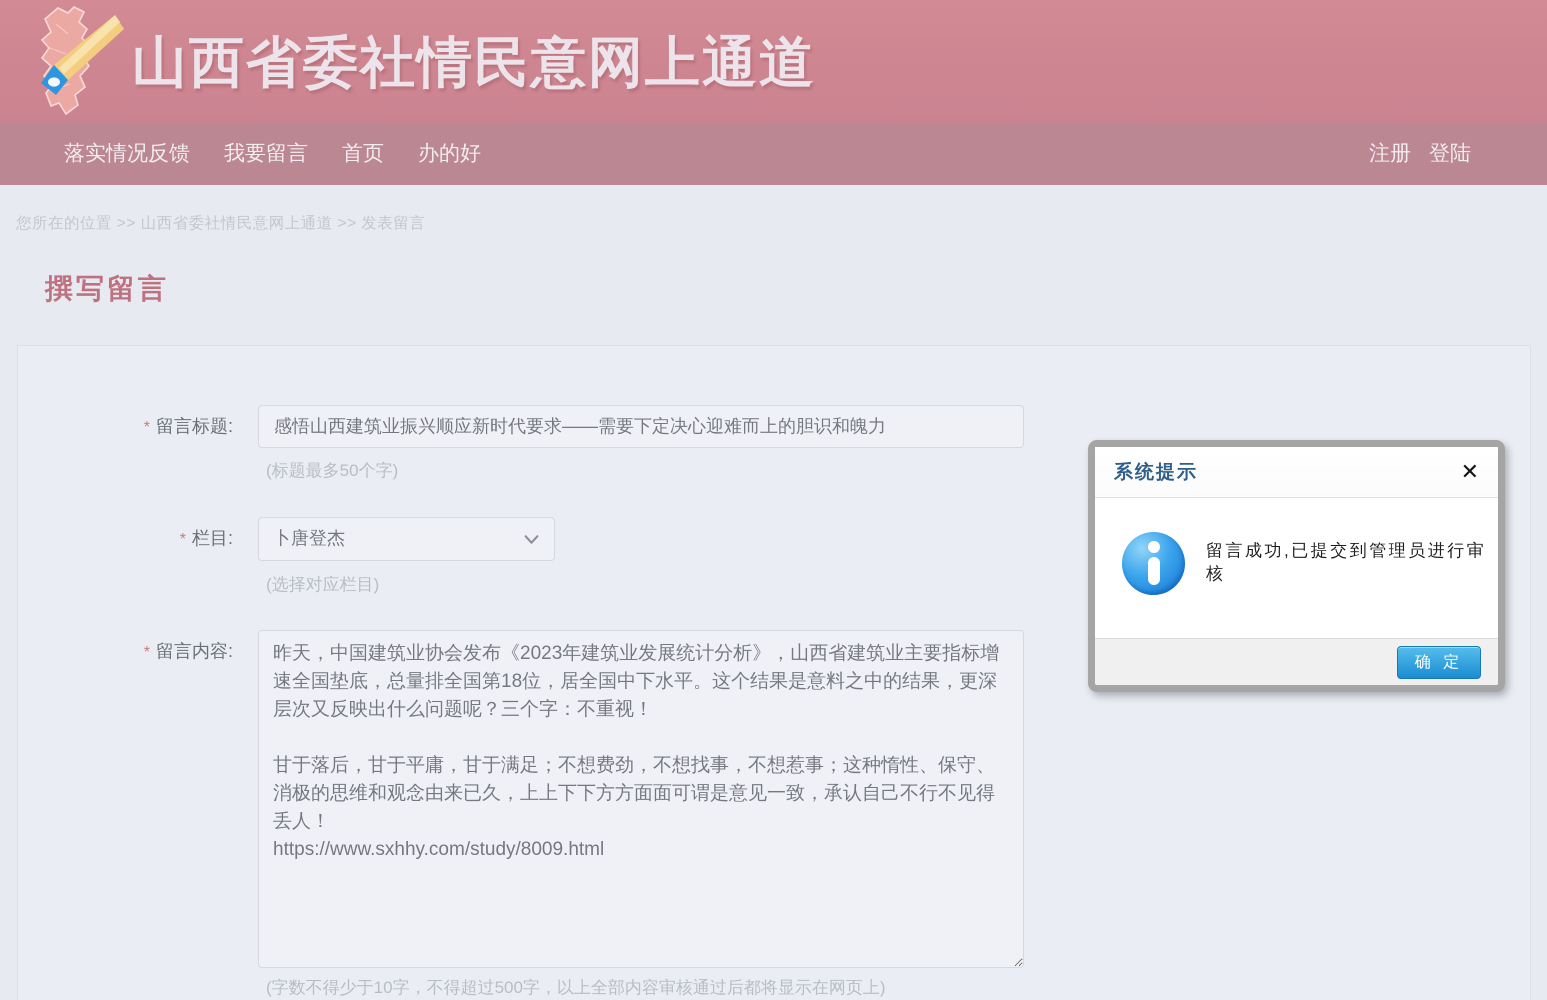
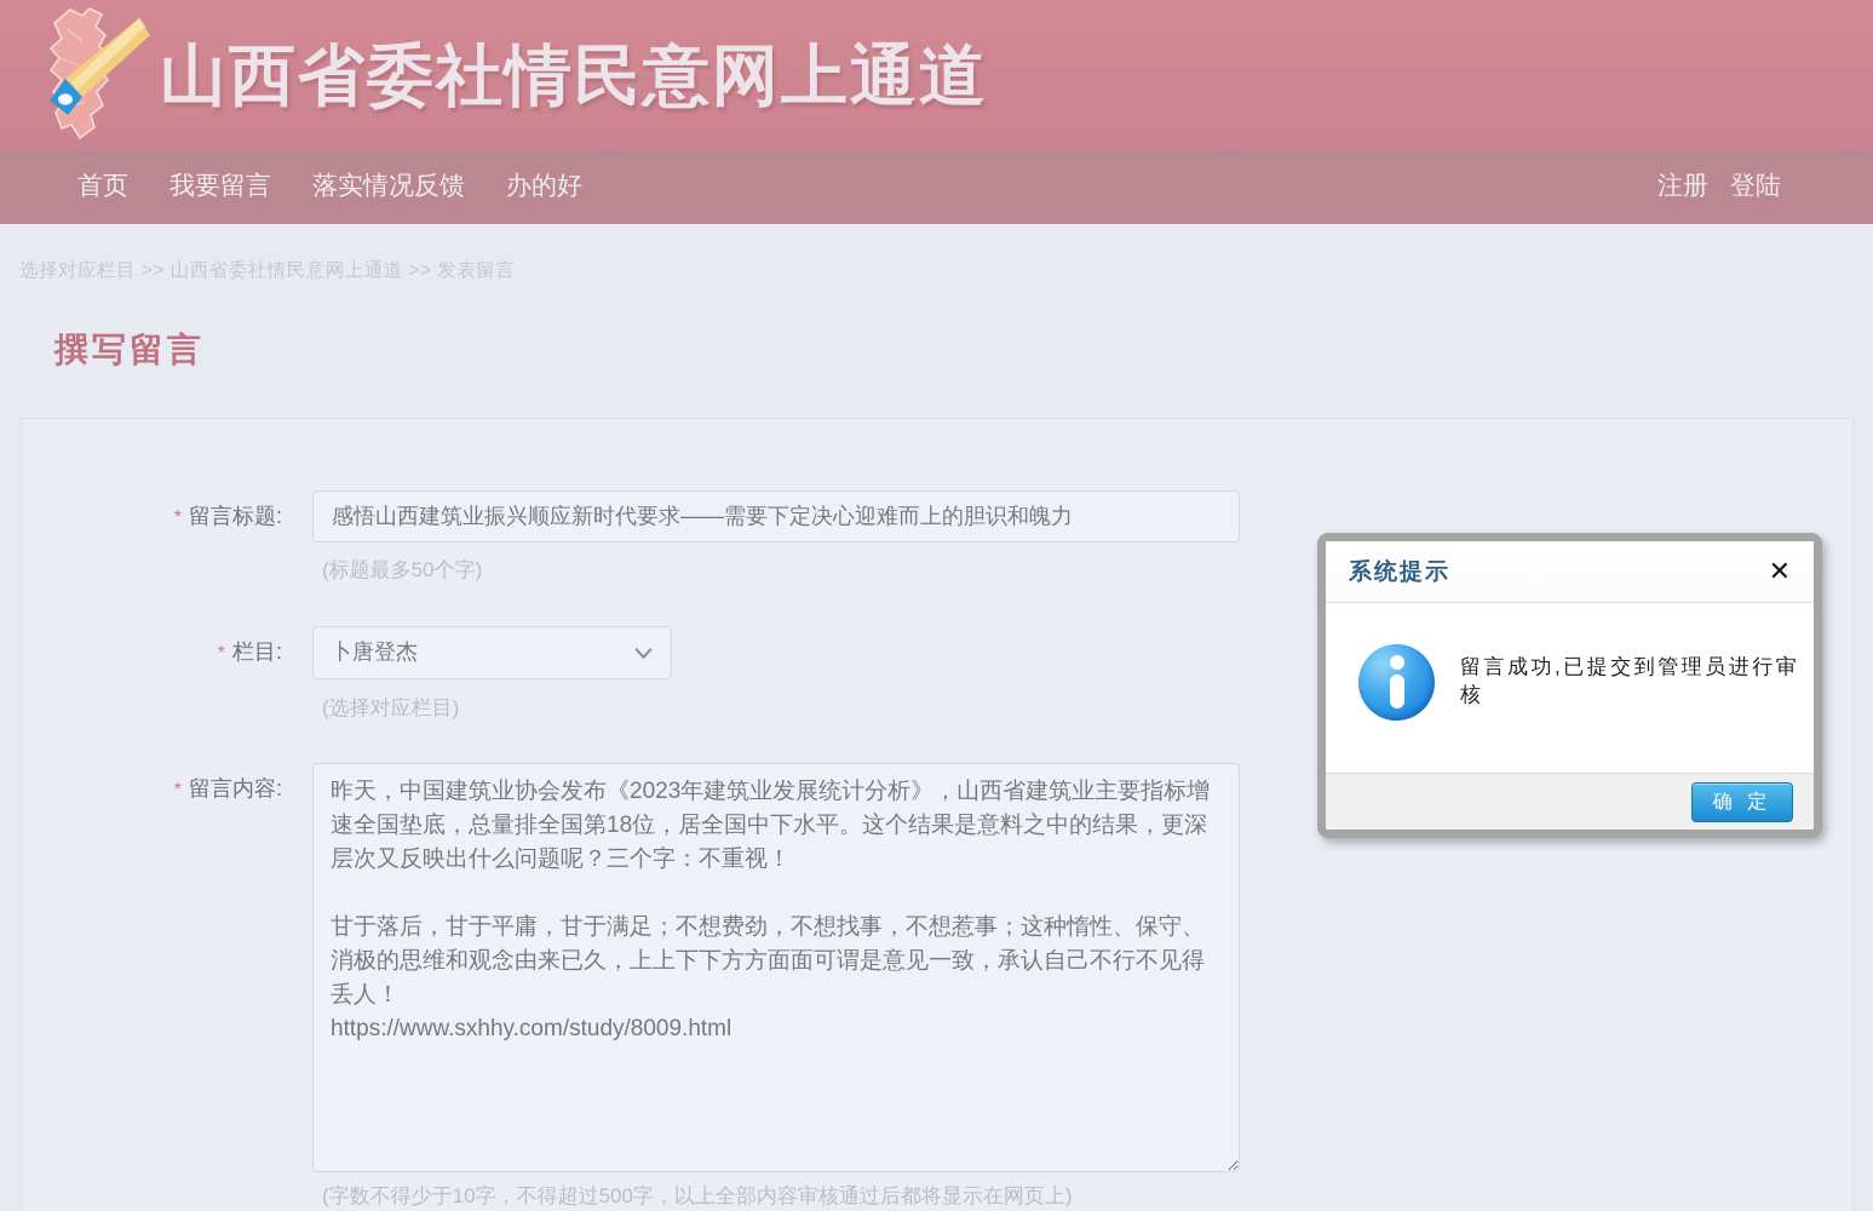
  山西省委社情民意网上通道
- 落实情况反馈
+ 首页
  我要留言
- 首页
+ 落实情况反馈
  办的好
  注册
  登陆
- 您所在的位置 >> 山西省委社情民意网上通道 >> 发表留言
+ 选择对应栏目 >> 山西省委社情民意网上通道 >> 发表留言
  撰写留言
  * 留言标题:
  感悟山西建筑业振兴顺应新时代要求——需要下定决心迎难而上的胆识和魄力
  (标题最多50个字)
  * 栏目:
  卜唐登杰
  (选择对应栏目)
  * 留言内容:
  (字数不得少于10字，不得超过500字，以上全部内容审核通过后都将显示在网页上)
  系统提示
  ✕
  留言成功,已提交到管理员进行审核
  确 定
